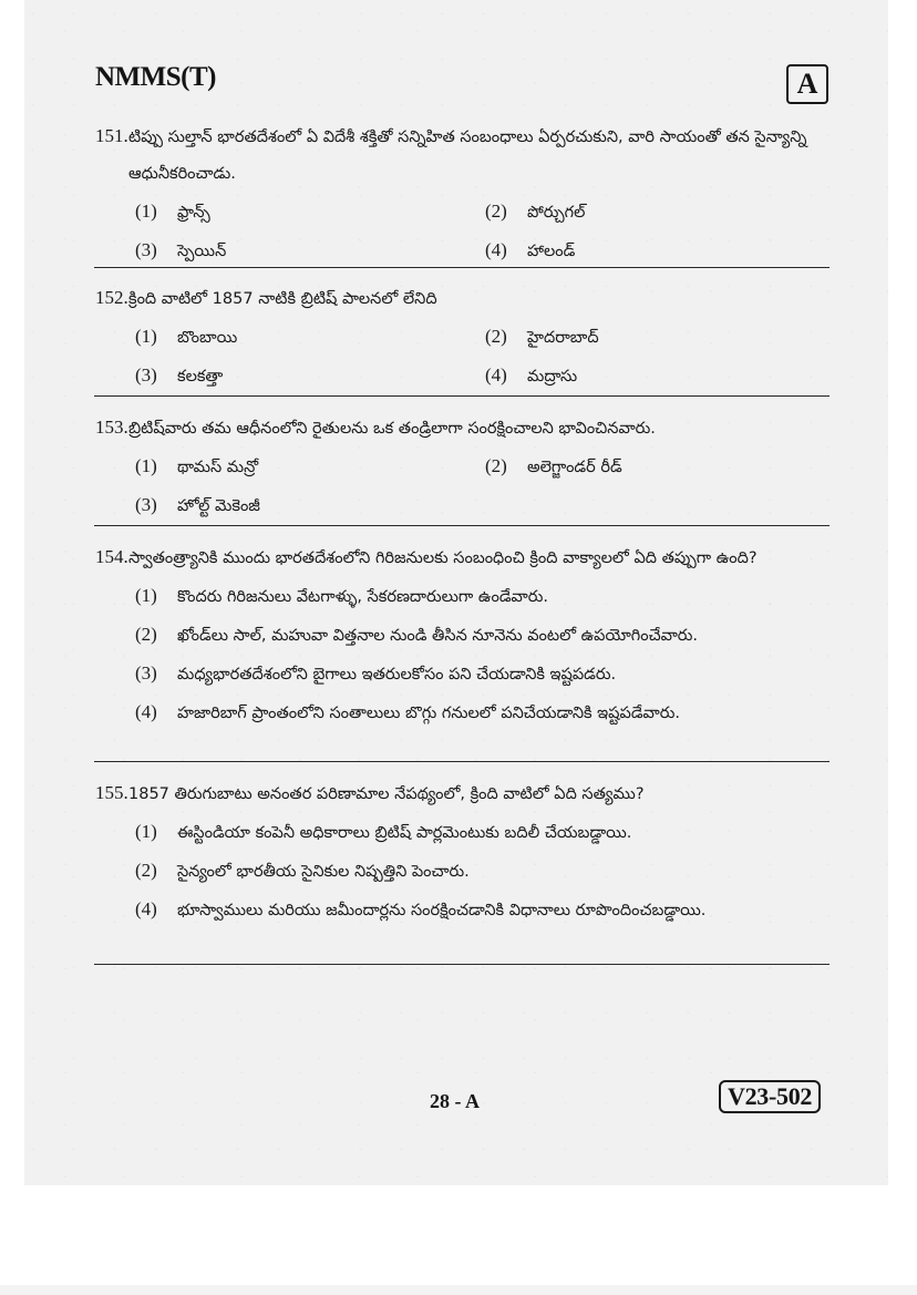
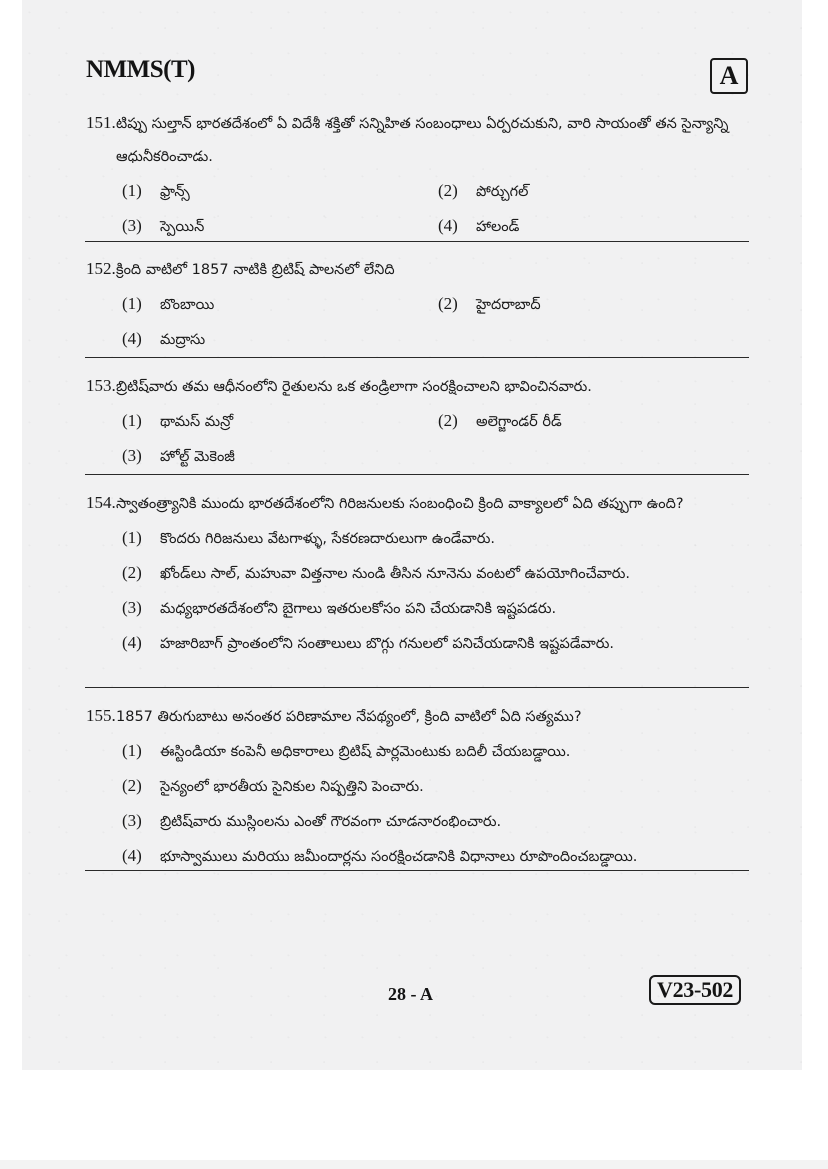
  NMMS(T)
  A
  151.టిప్పు సుల్తాన్ భారతదేశంలో ఏ విదేశీ శక్తితో సన్నిహిత సంబంధాలు ఏర్పరచుకుని, వారి సాయంతో తన సైన్యాన్ని ఆధునీకరించాడు.
  (1) ఫ్రాన్స్
  (2) పోర్చుగల్
  (3) స్పెయిన్
  (4) హాలండ్
  152.క్రింది వాటిలో 1857 నాటికి బ్రిటిష్ పాలనలో లేనిది
  (1) బొంబాయి
  (2) హైదరాబాద్
- (3) కలకత్తా
  (4) మద్రాసు
  153.బ్రిటిష్‌వారు తమ ఆధీనంలోని రైతులను ఒక తండ్రిలాగా సంరక్షించాలని భావించినవారు.
  (1) థామస్ మన్రో
  (2) అలెగ్జాండర్ రీడ్
  (3) హోల్ట్ మెకెంజీ
  154.స్వాతంత్ర్యానికి ముందు భారతదేశంలోని గిరిజనులకు సంబంధించి క్రింది వాక్యాలలో ఏది తప్పుగా ఉంది?
  (1) కొందరు గిరిజనులు వేటగాళ్ళు, సేకరణదారులుగా ఉండేవారు.
  (2) ఖోండ్‌లు సాల్, మహువా విత్తనాల నుండి తీసిన నూనెను వంటలో ఉపయోగించేవారు.
  (3) మధ్యభారతదేశంలోని బైగాలు ఇతరులకోసం పని చేయడానికి ఇష్టపడరు.
  (4) హజారిబాగ్ ప్రాంతంలోని సంతాలులు బొగ్గు గనులలో పనిచేయడానికి ఇష్టపడేవారు.
  155.1857 తిరుగుబాటు అనంతర పరిణామాల నేపథ్యంలో, క్రింది వాటిలో ఏది సత్యము?
  (1) ఈస్టిండియా కంపెనీ అధికారాలు బ్రిటిష్ పార్లమెంటుకు బదిలీ చేయబడ్డాయి.
  (2) సైన్యంలో భారతీయ సైనికుల నిష్పత్తిని పెంచారు.
+ (3) బ్రిటిష్‌వారు ముస్లింలను ఎంతో గౌరవంగా చూడనారంభించారు.
  (4) భూస్వాములు మరియు జమీందార్లను సంరక్షించడానికి విధానాలు రూపొందించబడ్డాయి.
  28 - A
  V23-502
